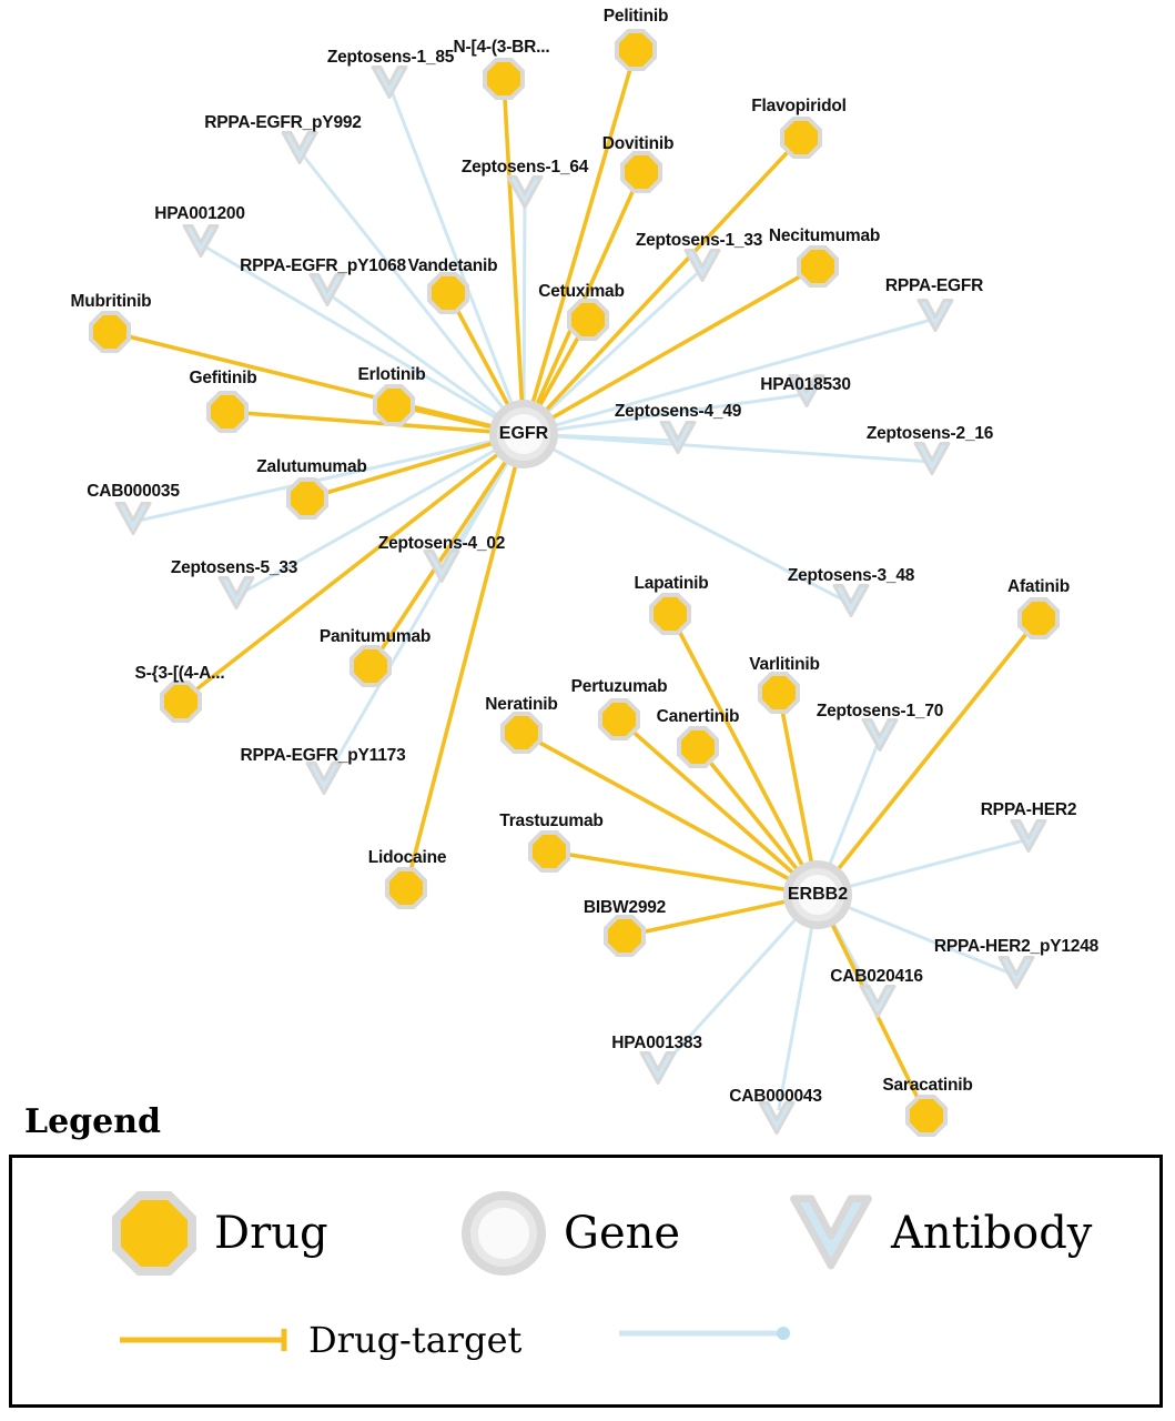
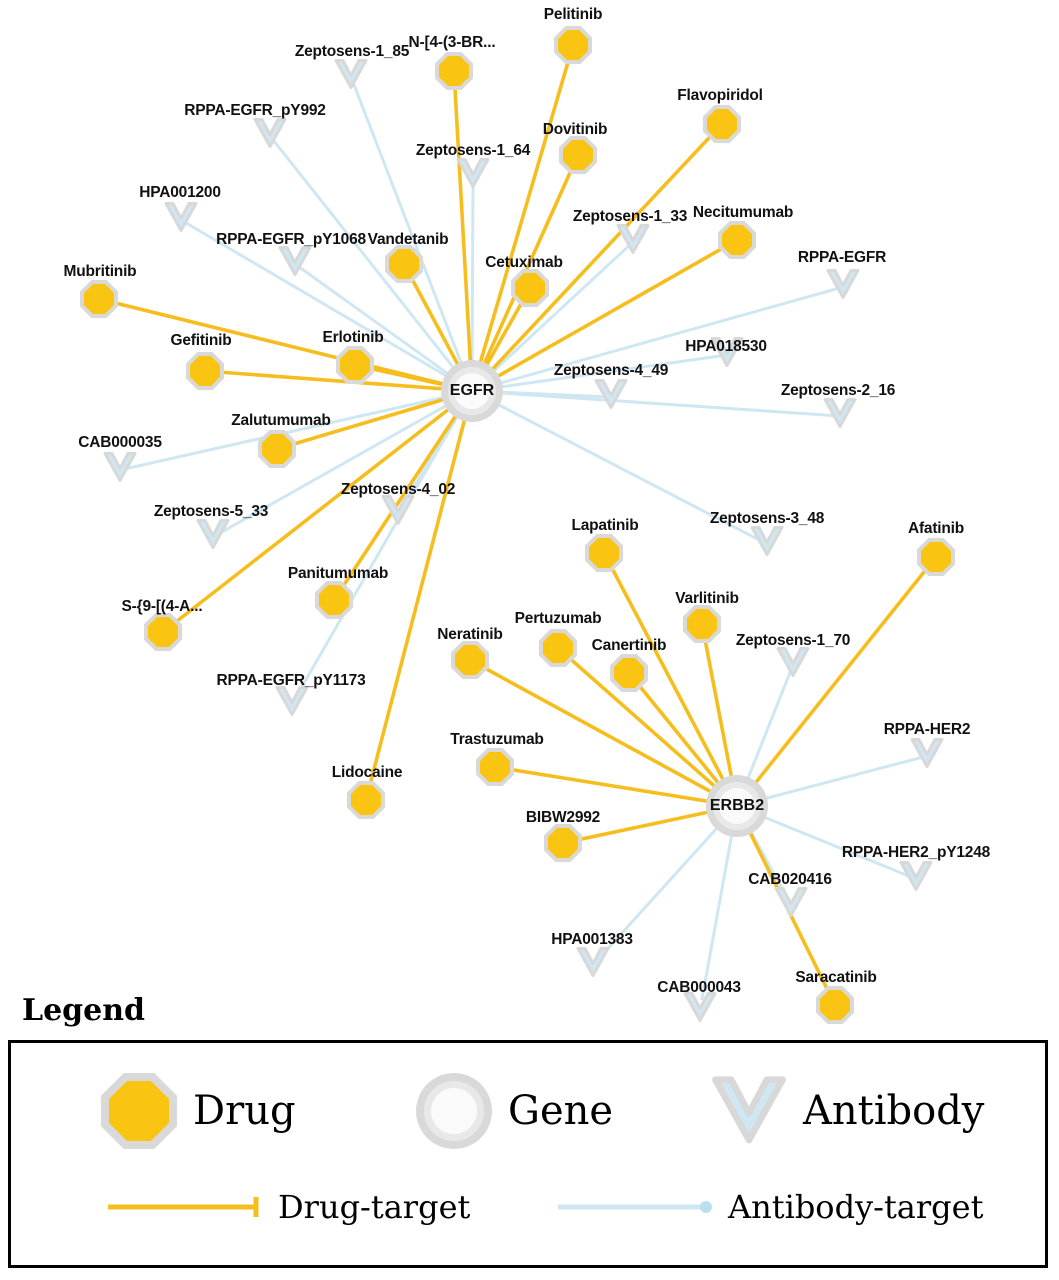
  Zeptosens-1_85
  RPPA-EGFR_pY992
  Zeptosens-1_64
  HPA001200
  Zeptosens-1_33
  RPPA-EGFR_pY1068
  RPPA-EGFR
  HPA018530
  Zeptosens-4_49
  Zeptosens-2_16
  CAB000035
  Zeptosens-5_33
  Zeptosens-4_02
  Zeptosens-3_48
  Zeptosens-1_70
  RPPA-EGFR_pY1173
  RPPA-HER2
  RPPA-HER2_pY1248
  CAB020416
  HPA001383
  CAB000043
  Pelitinib
  N-[4-(3-BR...
  Flavopiridol
  Dovitinib
  Necitumumab
  Vandetanib
  Cetuximab
  Mubritinib
  Gefitinib
  Erlotinib
  Zalutumumab
  Lapatinib
  Afatinib
  Panitumumab
- S-{3-[(4-A...
+ S-{9-[(4-A...
  Varlitinib
  Neratinib
  Pertuzumab
  Canertinib
  Trastuzumab
  Lidocaine
  BIBW2992
  Saracatinib
  EGFR
  ERBB2
  Legend
  Drug
  Gene
  Antibody
  Drug-target
+ Antibody-target
